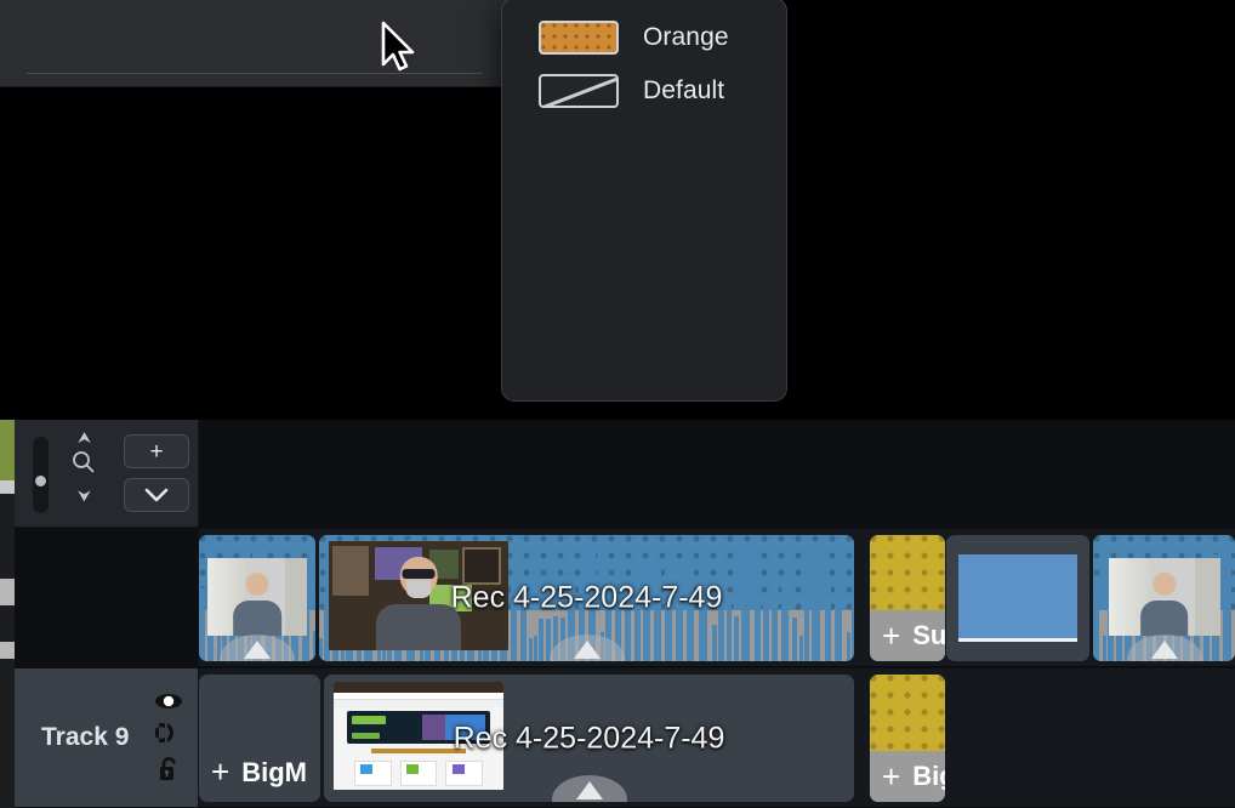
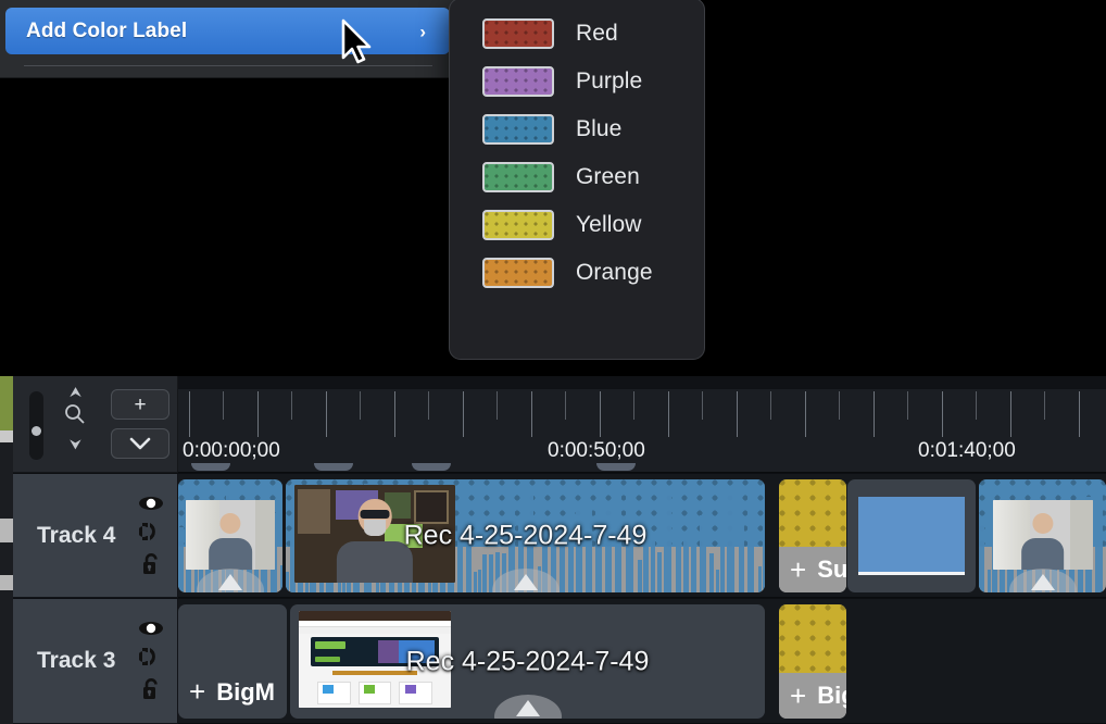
+ Add Color Label
+ ›
+ Red
+ Purple
+ Blue
+ Green
+ Yellow
  Orange
- Default
  ⮝
  ⮟
  +
+ 0:00:00;00
+ 0:00:50;00
+ 0:01:40;00
+ Track 4
- Track 9
+ Track 3
  Rec 4-25-2024-7-49
  +
  Su
  +
  BigM
  Rec 4-25-2024-7-49
  +
